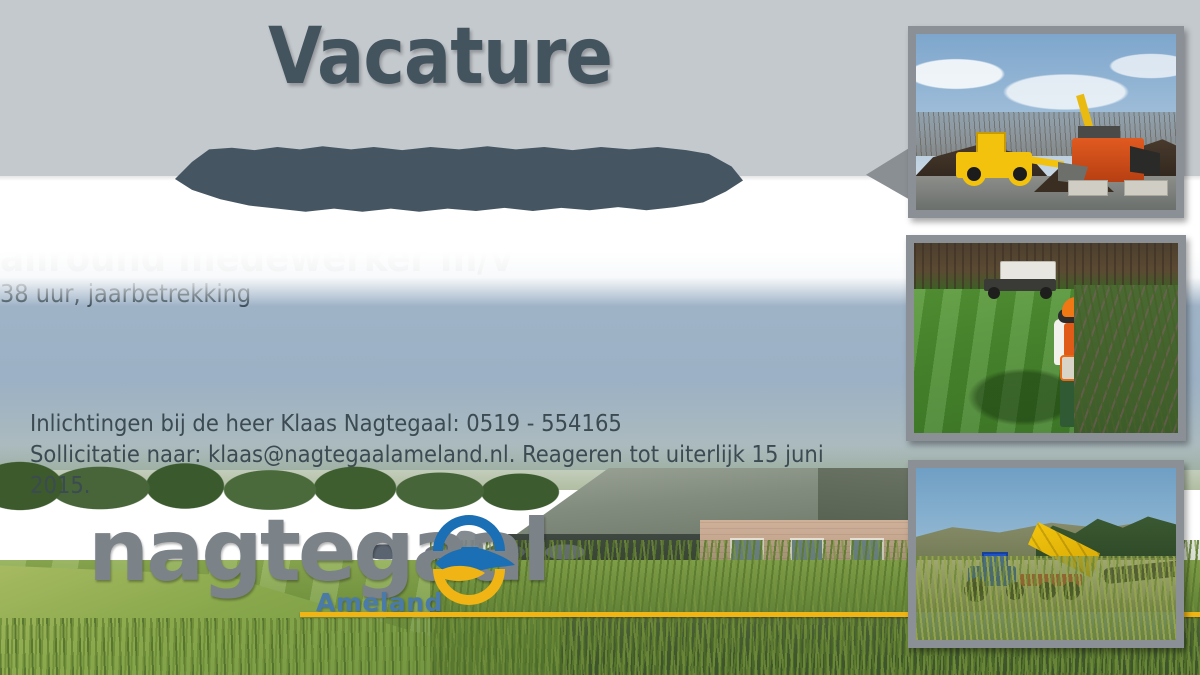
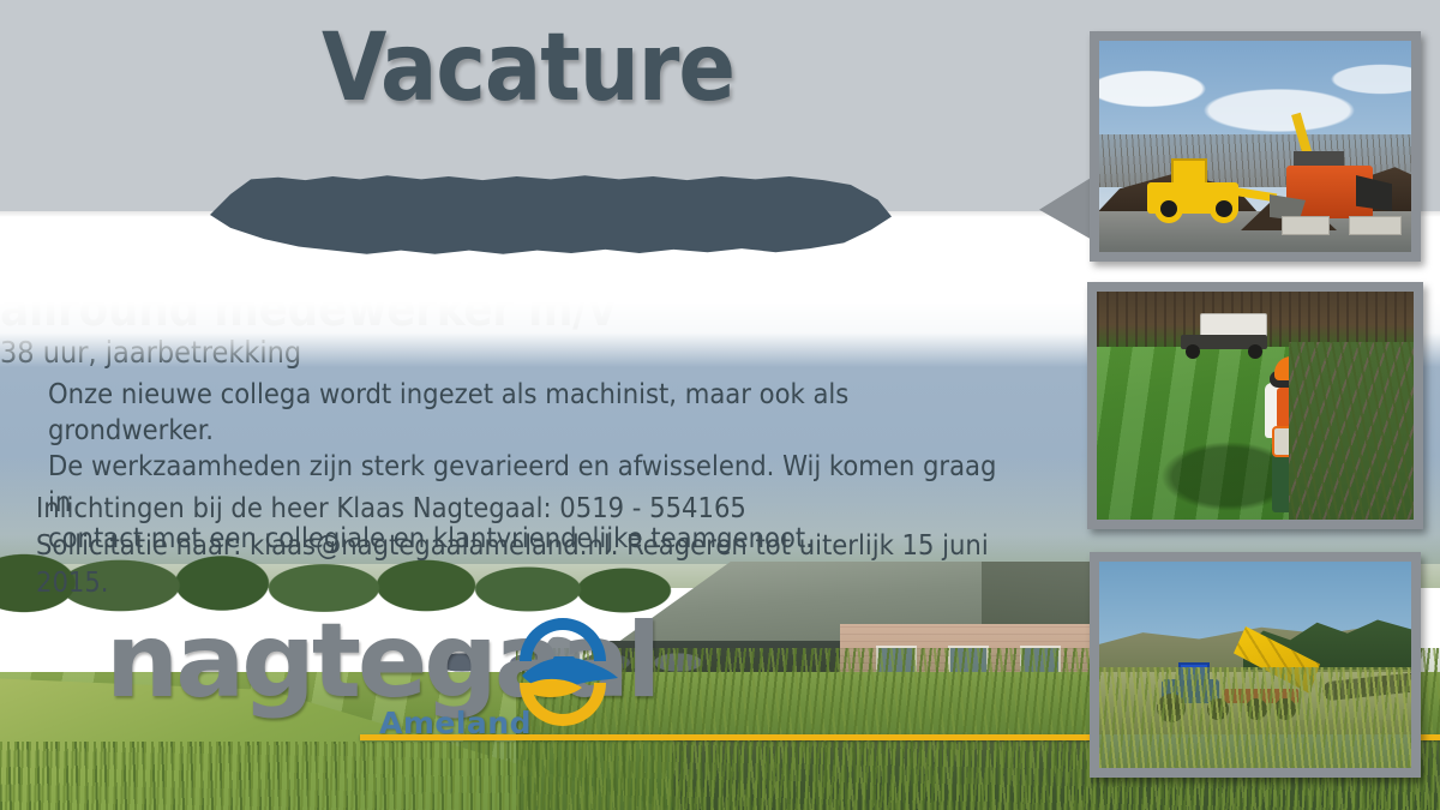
  Vacature
+ Onze nieuwe collega wordt ingezet als machinist, maar ook als grondwerker.
+ De werkzaamheden zijn sterk gevarieerd en afwisselend. Wij komen graag in
+ contact met een collegiale en klantvriendelijke teamgenoot.
  Inlichtingen bij de heer Klaas Nagtegaal: 0519 - 554165
  Sollicitatie naar: klaas@nagtegaalameland.nl. Reageren tot uiterlijk 15 juni 2015.
  nagtegal
  Ameland
